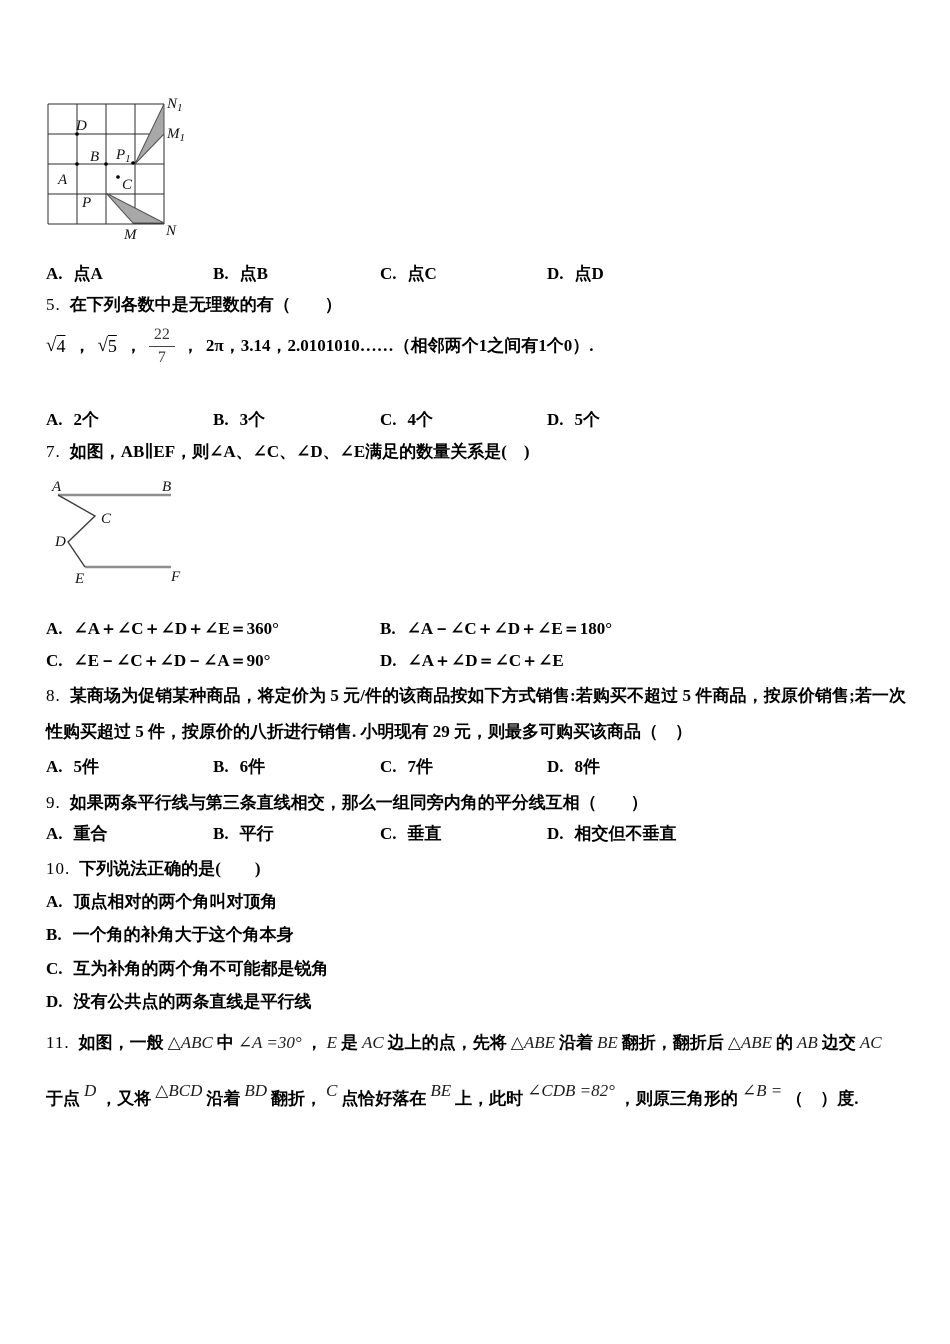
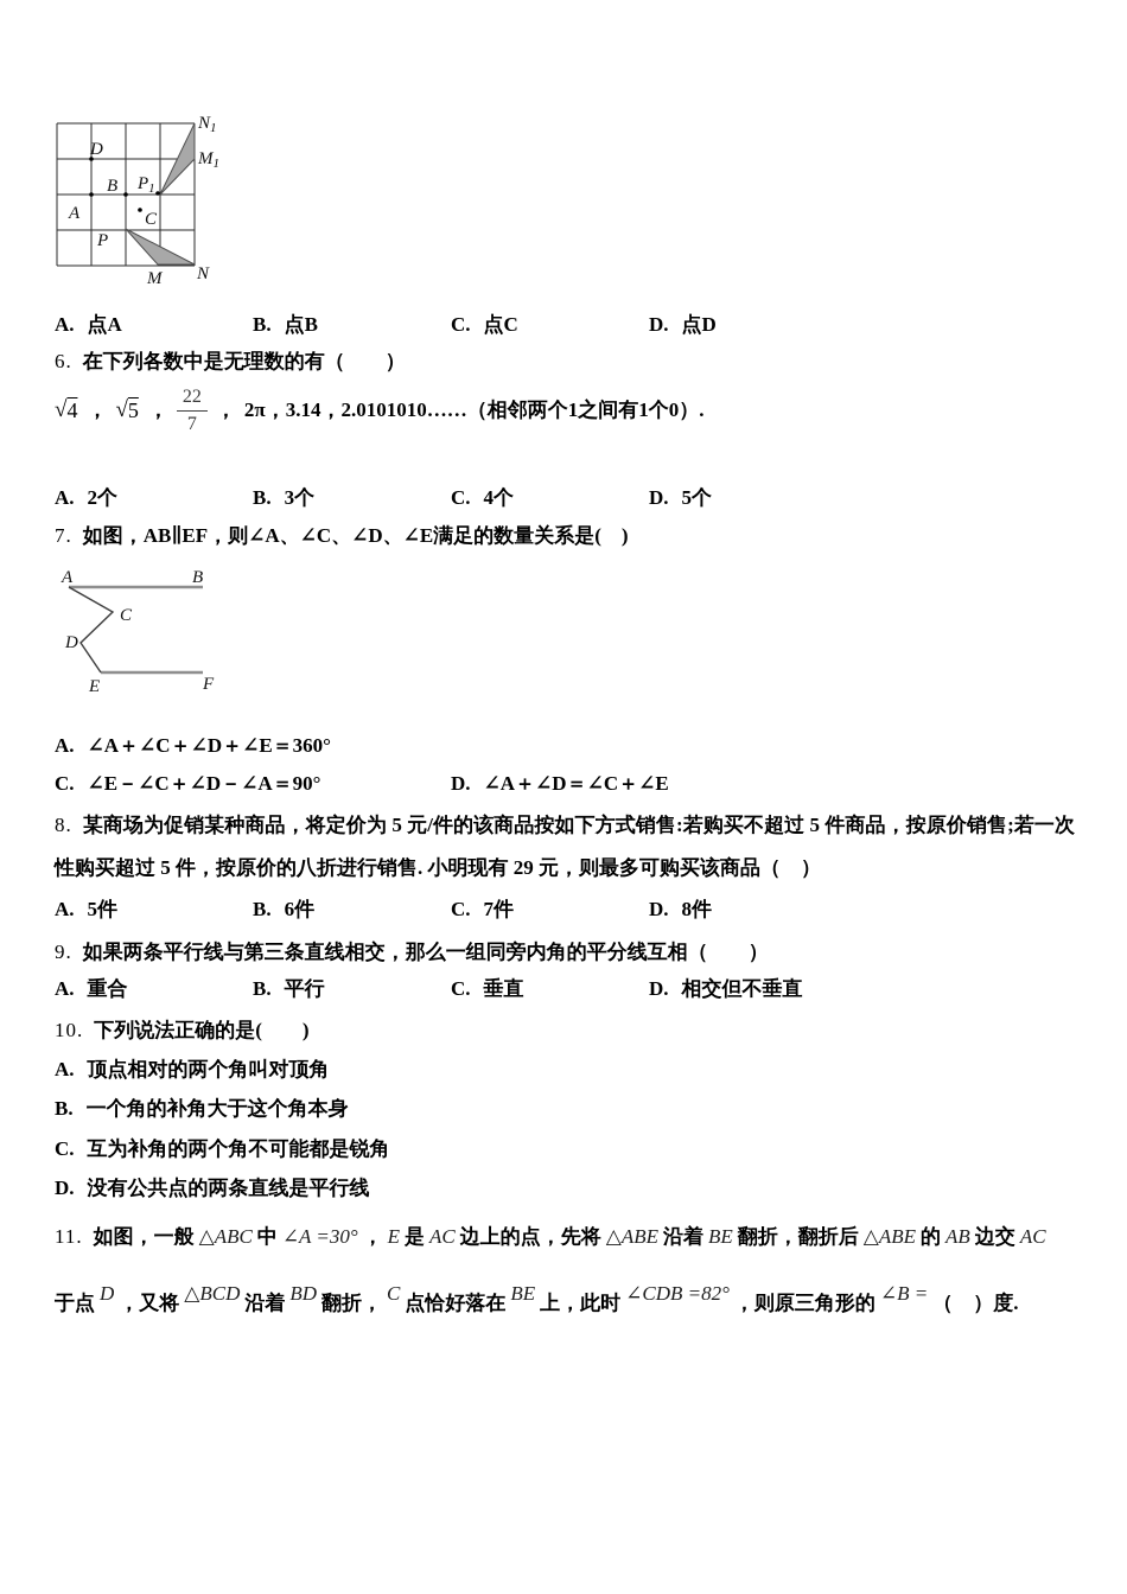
  D
  B
  A
  C
  P
  M
  N
  P1
  N1
  M1
  A. 点A
  B. 点B
  C. 点C
  D. 点D
- 5. 在下列各数中是无理数的有（ ）
+ 6. 在下列各数中是无理数的有（ ）
  √
  4
  ，
  √
  5
  ，
  22
  7
  ，
  2π，3.14，2.0101010……（相邻两个1之间有1个0）.
  A. 2个
  B. 3个
  C. 4个
  D. 5个
  7. 如图，AB∥EF，则∠A、∠C、∠D、∠E满足的数量关系是( )
  A
  B
  C
  D
  E
  F
  A. ∠A＋∠C＋∠D＋∠E＝360°
- B. ∠A－∠C＋∠D＋∠E＝180°
  C. ∠E－∠C＋∠D－∠A＝90°
  D. ∠A＋∠D＝∠C＋∠E
  8. 某商场为促销某种商品，将定价为 5 元/件的该商品按如下方式销售:若购买不超过 5 件商品，按原价销售;若一次
  性购买超过 5 件，按原价的八折进行销售. 小明现有 29 元，则最多可购买该商品（ ）
  A. 5件
  B. 6件
  C. 7件
  D. 8件
  9. 如果两条平行线与第三条直线相交，那么一组同旁内角的平分线互相（ ）
  A. 重合
  B. 平行
  C. 垂直
  D. 相交但不垂直
  10. 下列说法正确的是( )
  A. 顶点相对的两个角叫对顶角
  B. 一个角的补角大于这个角本身
  C. 互为补角的两个角不可能都是锐角
  D. 没有公共点的两条直线是平行线
  11. 如图，一般 △ABC 中 ∠A =30° ， E 是 AC 边上的点，先将 △ABE 沿着 BE 翻折，翻折后 △ABE 的 AB 边交 AC
  于点 D ，又将 △BCD 沿着 BD 翻折， C 点恰好落在 BE 上，此时 ∠CDB =82° ，则原三角形的 ∠B = （ ）度.
